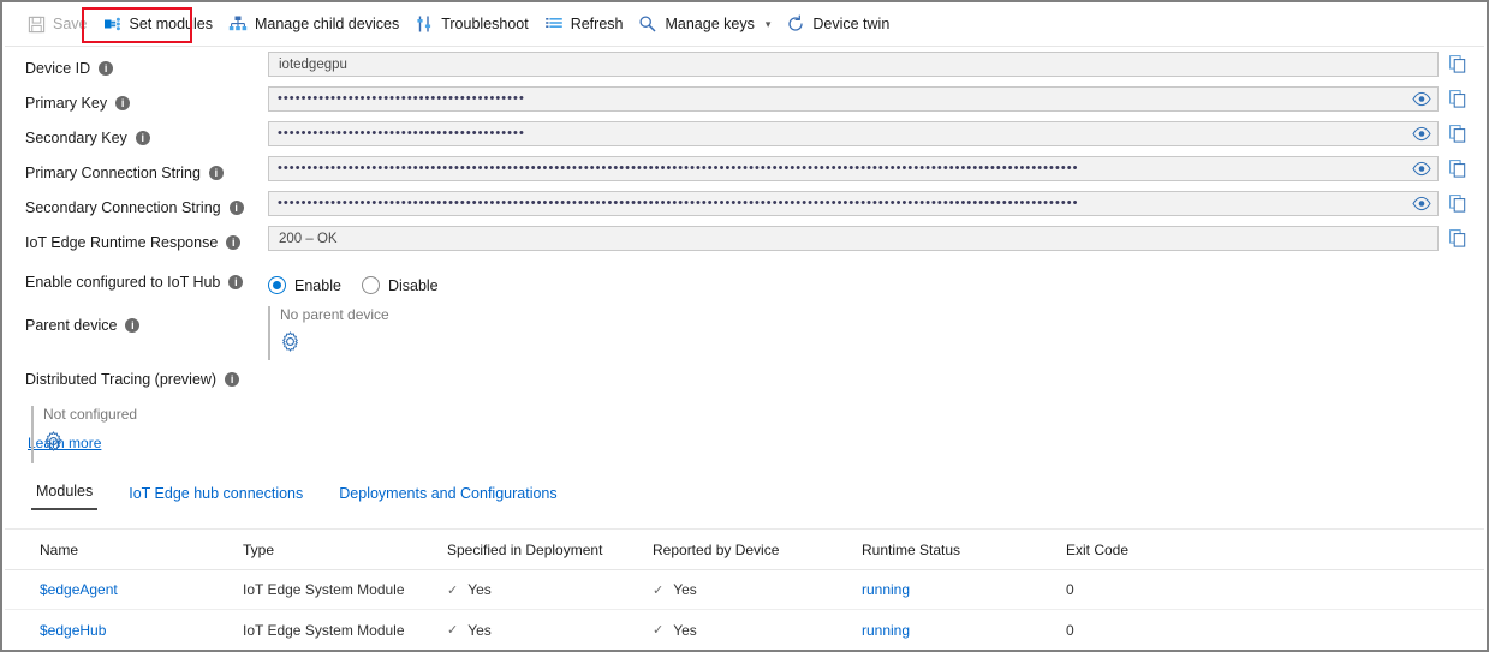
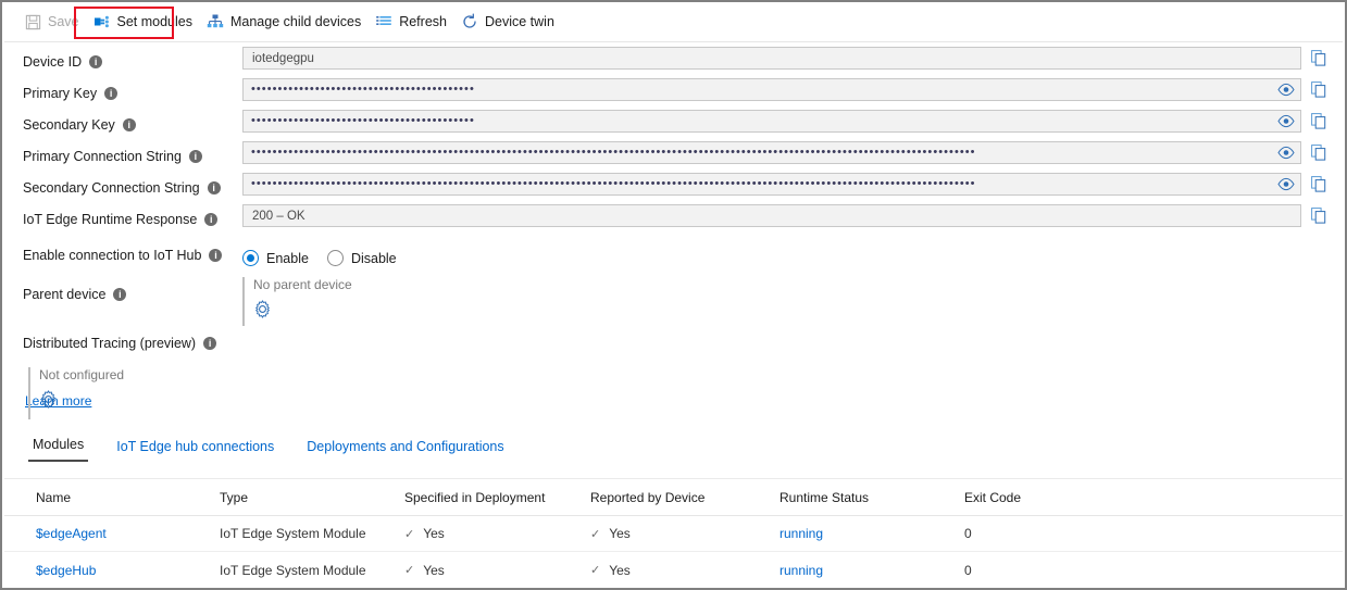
  Save
  Set modules
  Manage child devices
- Troubleshoot
  Refresh
- Manage keys
- ▾
  Device twin
  Device ID
  i
  iotedgegpu
  Primary Key
  i
  ••••••••••••••••••••••••••••••••••••••••••
  Secondary Key
  i
  ••••••••••••••••••••••••••••••••••••••••••
  Primary Connection String
  i
  ••••••••••••••••••••••••••••••••••••••••••••••••••••••••••••••••••••••••••••••••••••••••••••••••••••••••••••••••••••••••••••••••••••••••
  Secondary Connection String
  i
  ••••••••••••••••••••••••••••••••••••••••••••••••••••••••••••••••••••••••••••••••••••••••••••••••••••••••••••••••••••••••••••••••••••••••
  IoT Edge Runtime Response
  i
  200 – OK
- Enable configured to IoT Hub
+ Enable connection to IoT Hub
  i
  Enable
  Disable
  Parent device
  i
  No parent device
  Distributed Tracing (preview)
  i
  Ler more
  Not configured
  Modules
  IoT Edge hub connections
  Deployments and Configurations
  Name
  Type
  Specified in Deployment
  Reported by Device
  Runtime Status
  Exit Code
  $edgeAgent
  IoT Edge System Module
  ✓
  Yes
  ✓
  Yes
  running
  0
  $edgeHub
  IoT Edge System Module
  ✓
  Yes
  ✓
  Yes
  running
  0
